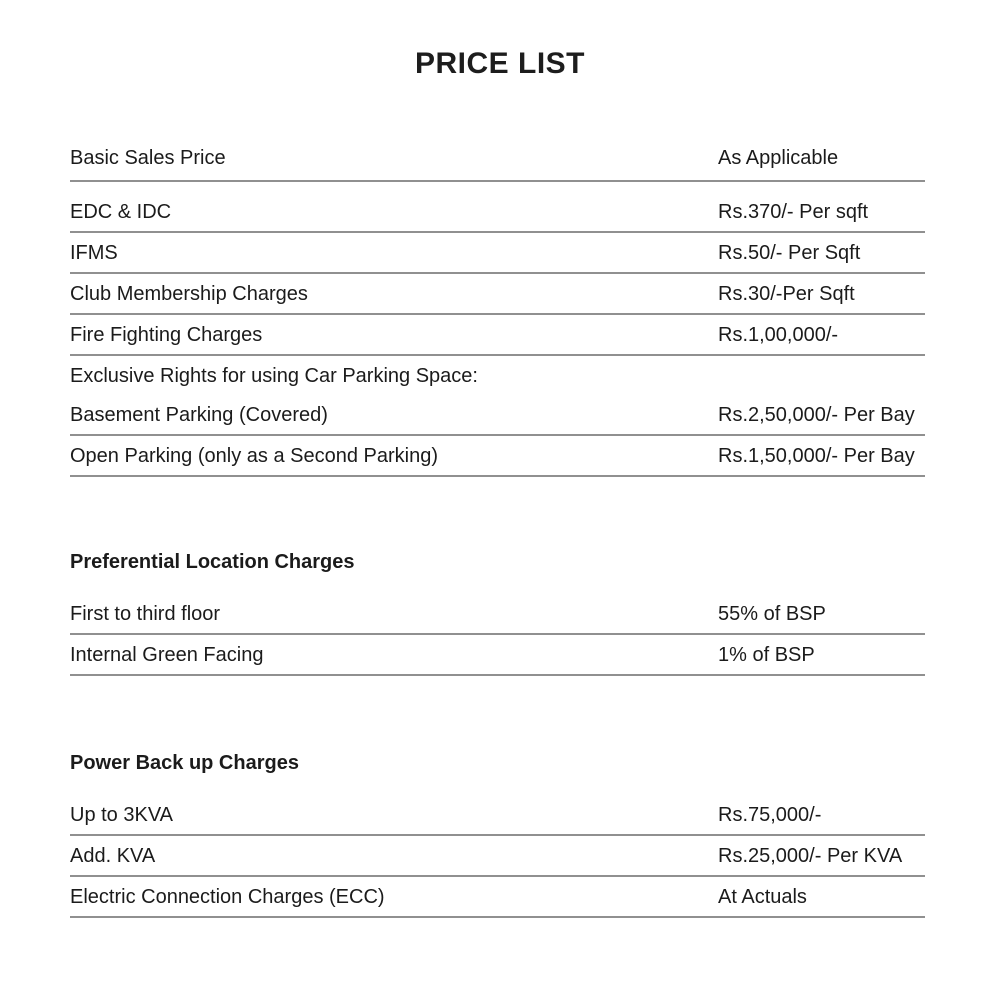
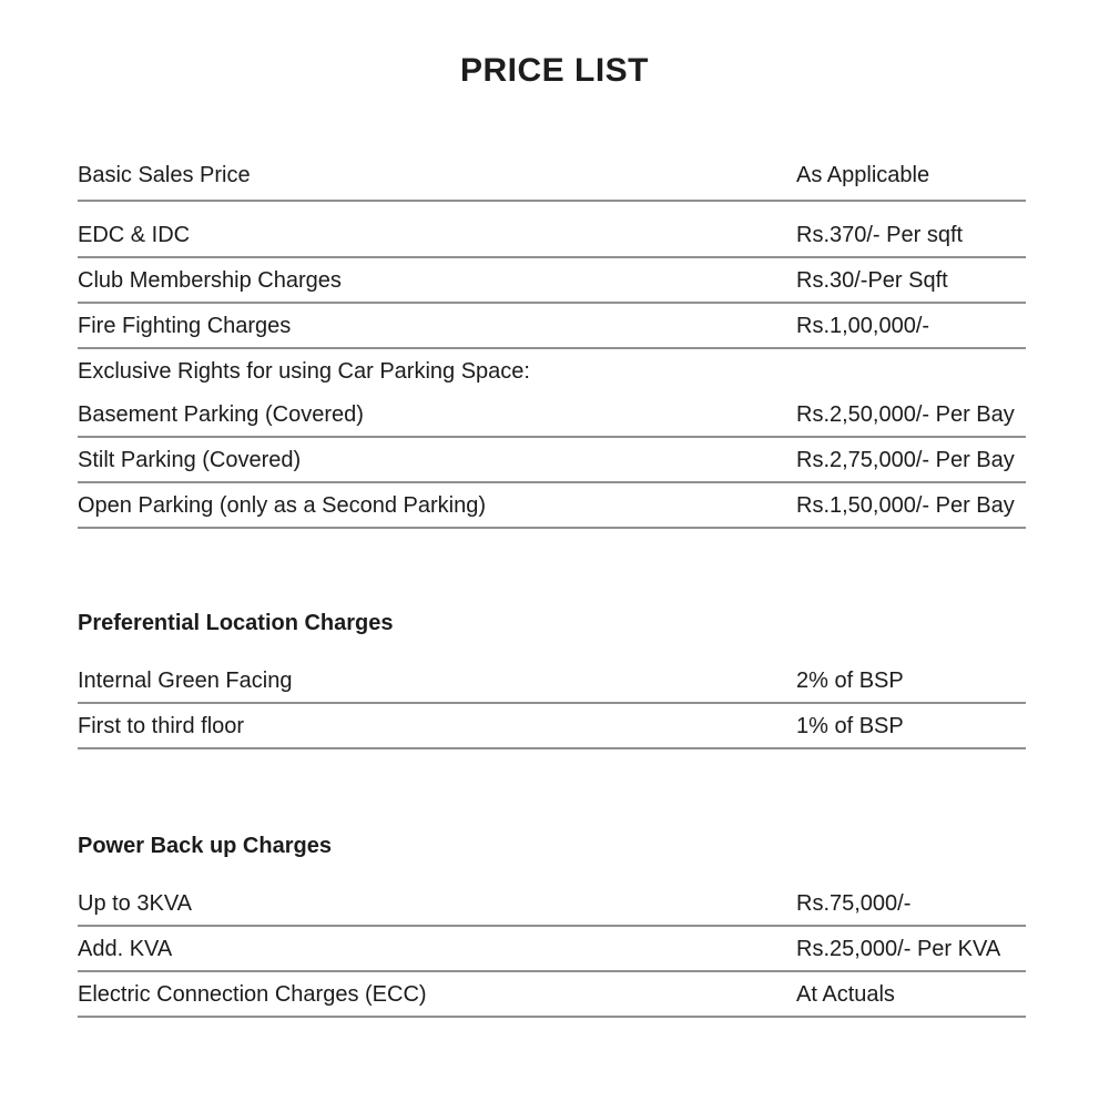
  PRICE LIST
  Basic Sales Price
  As Applicable
  EDC & IDC
  Rs.370/- Per sqft
- IFMS
- Rs.50/- Per Sqft
  Club Membership Charges
  Rs.30/-Per Sqft
  Fire Fighting Charges
  Rs.1,00,000/-
  Exclusive Rights for using Car Parking Space:
  Basement Parking (Covered)
  Rs.2,50,000/- Per Bay
+ Stilt Parking (Covered)
+ Rs.2,75,000/- Per Bay
  Open Parking (only as a Second Parking)
  Rs.1,50,000/- Per Bay
  Preferential Location Charges
- First to third floor
+ Internal Green Facing
- 55% of BSP
+ 2% of BSP
- Internal Green Facing
+ First to third floor
  1% of BSP
  Power Back up Charges
  Up to 3KVA
  Rs.75,000/-
  Add. KVA
  Rs.25,000/- Per KVA
  Electric Connection Charges (ECC)
  At Actuals
